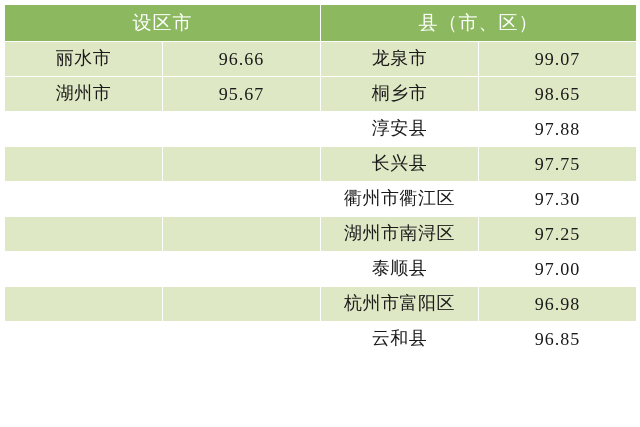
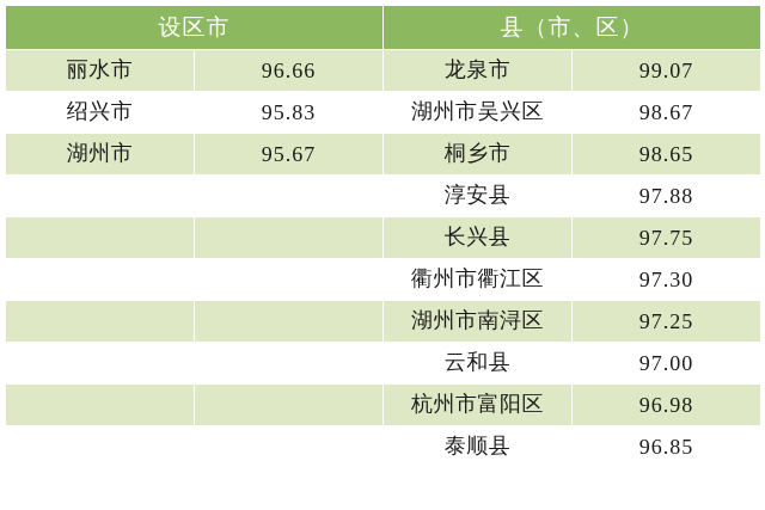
  设区市	县（市、区）
  丽水市	96.66	龙泉市	99.07
+ 绍兴市	95.83	湖州市吴兴区	98.67
  湖州市	95.67	桐乡市	98.65
  		淳安县	97.88
  		长兴县	97.75
  		衢州市衢江区	97.30
  		湖州市南浔区	97.25
- 		泰顺县	97.00
+ 		云和县	97.00
  		杭州市富阳区	96.98
- 		云和县	96.85
+ 		泰顺县	96.85
